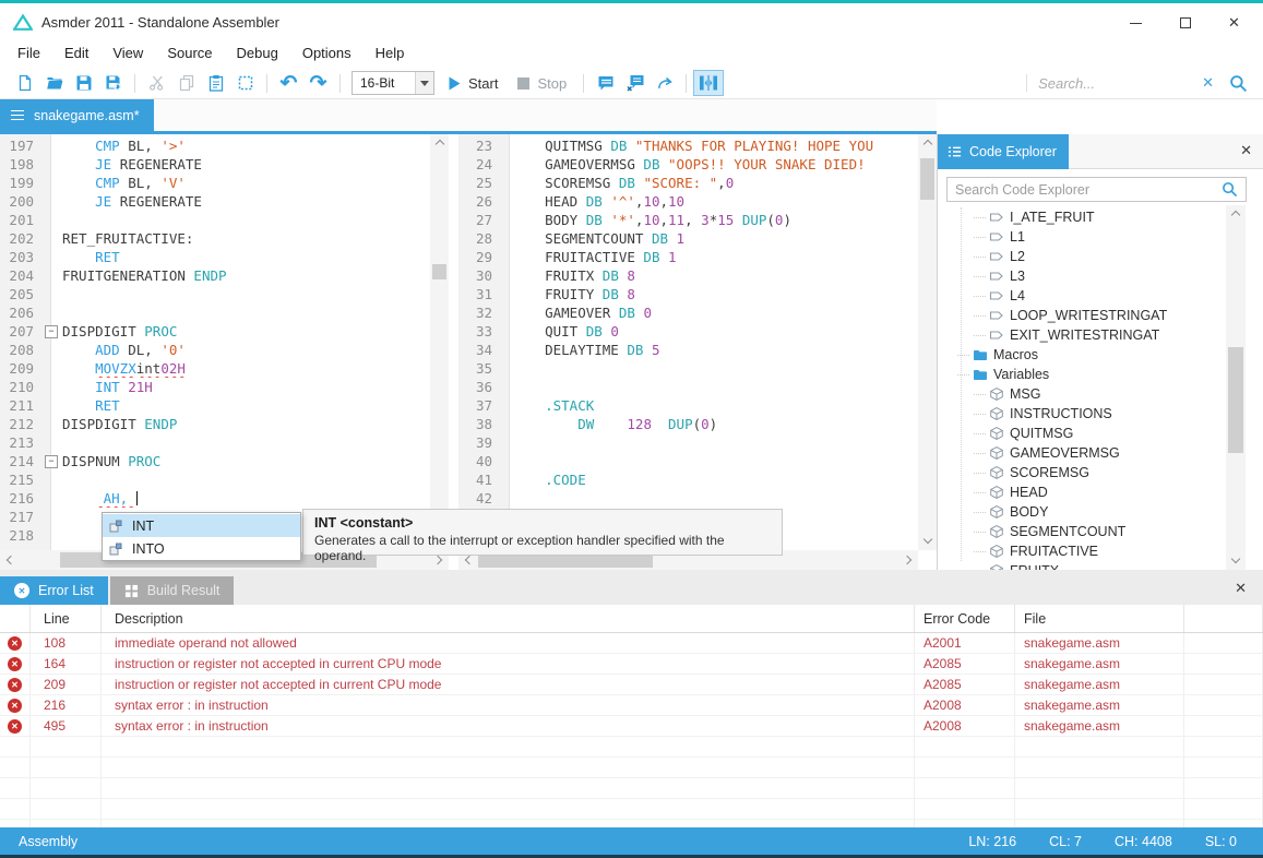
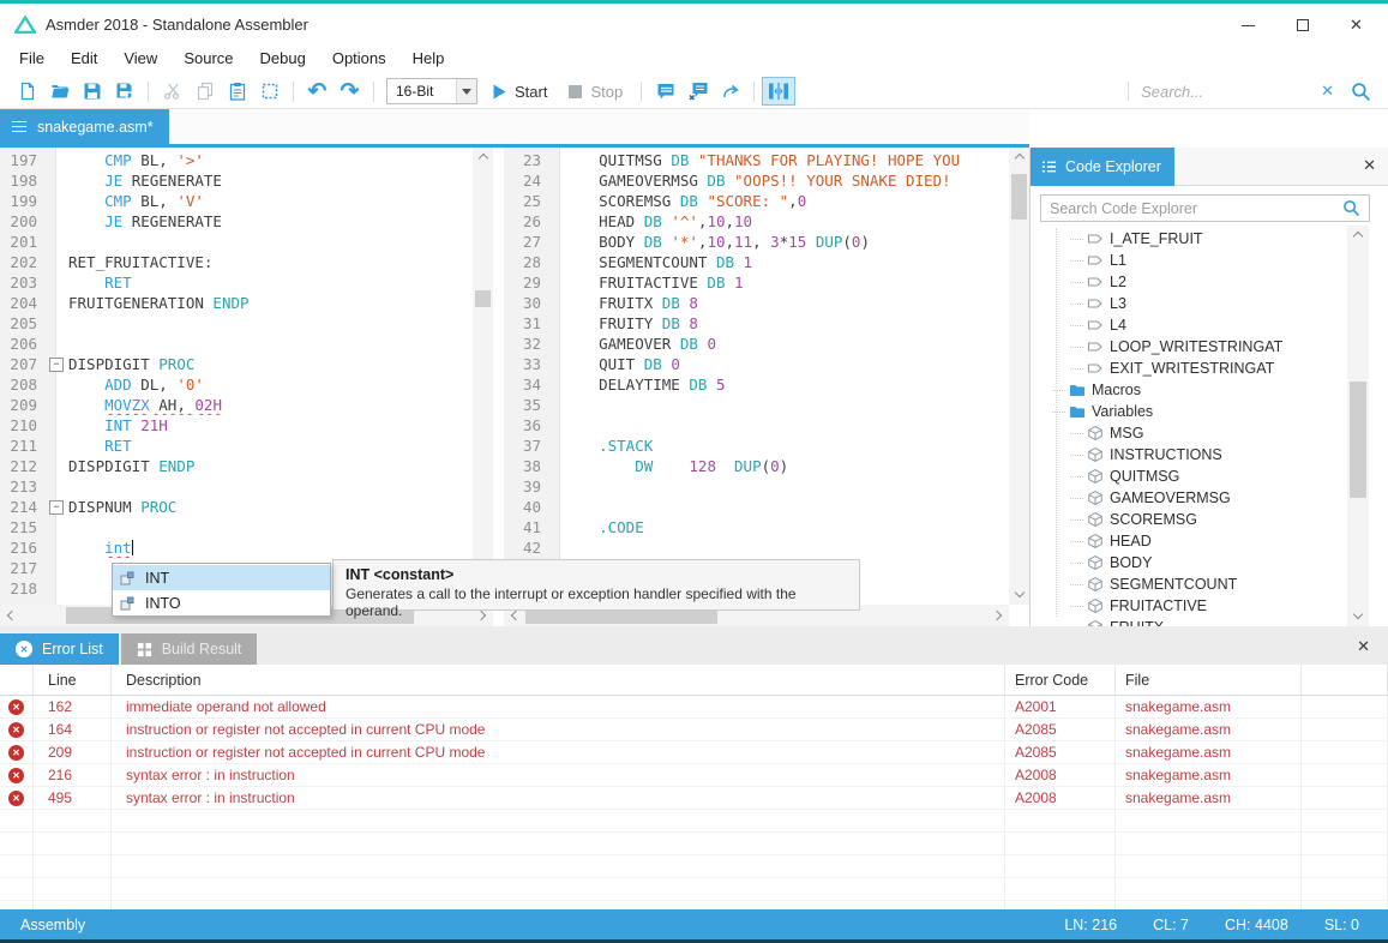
- Asmder 2011 - Standalone Assembler
+ Asmder 2018 - Standalone Assembler
  File
  Edit
  View
  Source
  Debug
  Options
  Help
  ↶
  ↷
  16-Bit
  Start
  Stop
  Search...
  snakegame.asm*
  197
  CMP BL, '>'
  198
  JE REGENERATE
  199
  CMP BL, 'V'
  200
  JE REGENERATE
  201
  202
  RET_FRUITACTIVE:
  203
  RET
  204
  FRUITGENERATION ENDP
  205
  206
  207
  DISPDIGIT PROC
  208
  ADD DL, '0'
  209
- MOVZXint02H
+ MOVZX AH, 02H
  210
  INT 21H
  211
  RET
  212
  DISPDIGIT ENDP
  213
  214
  DISPNUM PROC
  215
  216
- AH,
+ int
  217
  218
  23
  QUITMSG DB "THANKS FOR PLAYING! HOPE YOU
  24
  GAMEOVERMSG DB "OOPS!! YOUR SNAKE DIED!
  25
  SCOREMSG DB "SCORE: ",0
  26
  HEAD DB '^',10,10
  27
  BODY DB '*',10,11, 3*15 DUP(0)
  28
  SEGMENTCOUNT DB 1
  29
  FRUITACTIVE DB 1
  30
  FRUITX DB 8
  31
  FRUITY DB 8
  32
  GAMEOVER DB 0
  33
  QUIT DB 0
  34
  DELAYTIME DB 5
  35
  36
  37
  .STACK
  38
  DW 128 DUP(0)
  39
  40
  41
  .CODE
  42
  INT
  INTO
  INT <constant>
  Generates a call to the interrupt or exception handler specified with the operand.
  Code Explorer
  Search Code Explorer
  I_ATE_FRUIT
  L1
  L2
  L3
  L4
  LOOP_WRITESTRINGAT
  EXIT_WRITESTRINGAT
  Macros
  Variables
  MSG
  INSTRUCTIONS
  QUITMSG
  GAMEOVERMSG
  SCOREMSG
  HEAD
  BODY
  SEGMENTCOUNT
  FRUITACTIVE
  ✕
  Error List
  Build Result
  Line
  Description
  Error Code
  File
  ✕
- 108
+ 162
  immediate operand not allowed
  A2001
  snakegame.asm
  ✕
  164
  instruction or register not accepted in current CPU mode
  A2085
  snakegame.asm
  ✕
  209
  instruction or register not accepted in current CPU mode
  A2085
  snakegame.asm
  ✕
  216
  syntax error : in instruction
  A2008
  snakegame.asm
  ✕
  495
  syntax error : in instruction
  A2008
  snakegame.asm
  Assembly
  LN: 216
  CL: 7
  CH: 4408
  SL: 0
